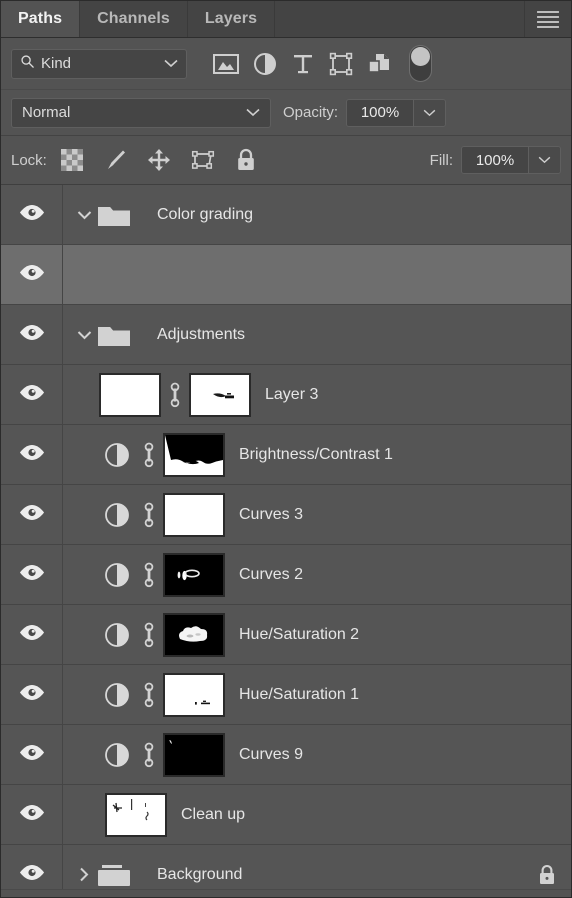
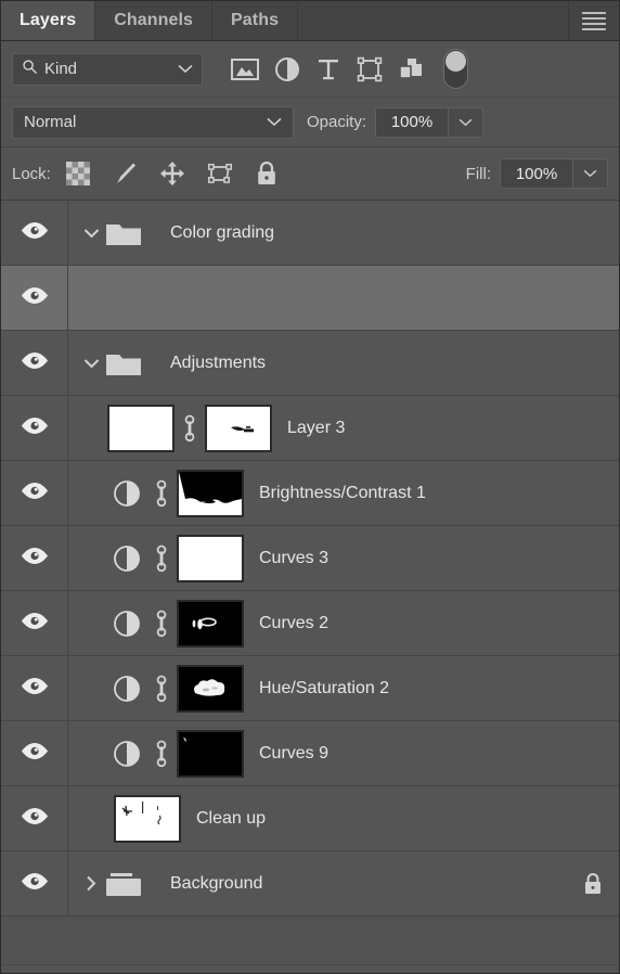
- Paths
+ Layers
  Channels
- Layers
+ Paths
  Kind
  Normal
  Opacity:
  100%
  Lock:
  Fill:
  100%
  Color grading
  Adjustments
  Layer 3
  Brightness/Contrast 1
  Curves 3
  Curves 2
  Hue/Saturation 2
- Hue/Saturation 1
  Curves 9
  Clean up
  Background
